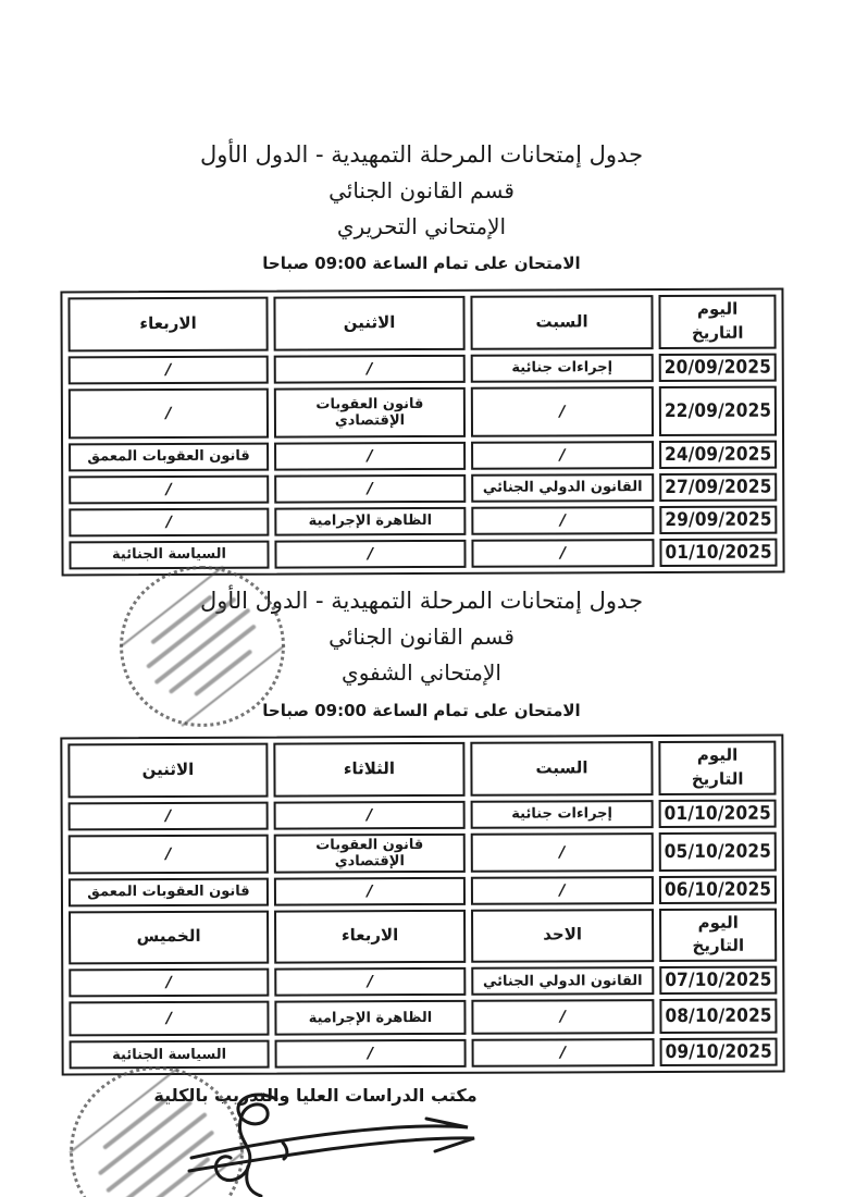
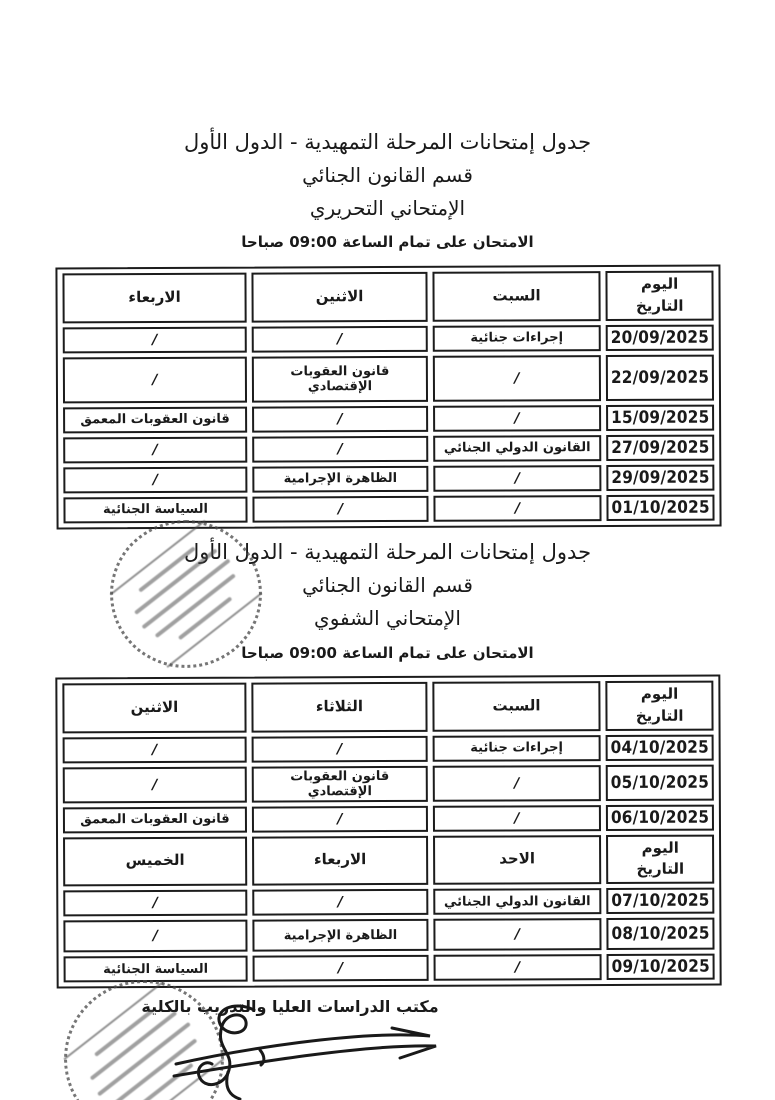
  جدول إمتحانات المرحلة التمهيدية - الدول الأول
  قسم القانون الجنائي
  الإمتحاني التحريري
  الامتحان على تمام الساعة 09:00 صباحا
  اليوم التاريخ	السبت	الاثنين	الاربعاء
  20/09/2025	إجراءات جنائية	/	/
  22/09/2025	/	قانون العقوبات الإقتصادي	/
- 24/09/2025	/	/	قانون العقوبات المعمق
+ 15/09/2025	/	/	قانون العقوبات المعمق
  27/09/2025	القانون الدولي الجنائي	/	/
  29/09/2025	/	الظاهرة الإجرامية	/
  01/10/2025	/	/	السياسة الجنائية
  جدول إمتحانات المرحلة التمهيدية - الدول الأول
  قسم القانون الجنائي
  الإمتحاني الشفوي
  الامتحان على تمام الساعة 09:00 صباحا
  اليوم التاريخ	السبت	الثلاثاء	الاثنين
- 01/10/2025	إجراءات جنائية	/	/
+ 04/10/2025	إجراءات جنائية	/	/
  05/10/2025	/	قانون العقوبات الإقتصادي	/
  06/10/2025	/	/	قانون العقوبات المعمق
  اليوم التاريخ	الاحد	الاربعاء	الخميس
  07/10/2025	القانون الدولي الجنائي	/	/
  08/10/2025	/	الظاهرة الإجرامية	/
  09/10/2025	/	/	السياسة الجنائية
  مكتب الدراسات العليا واريب بالكلية
